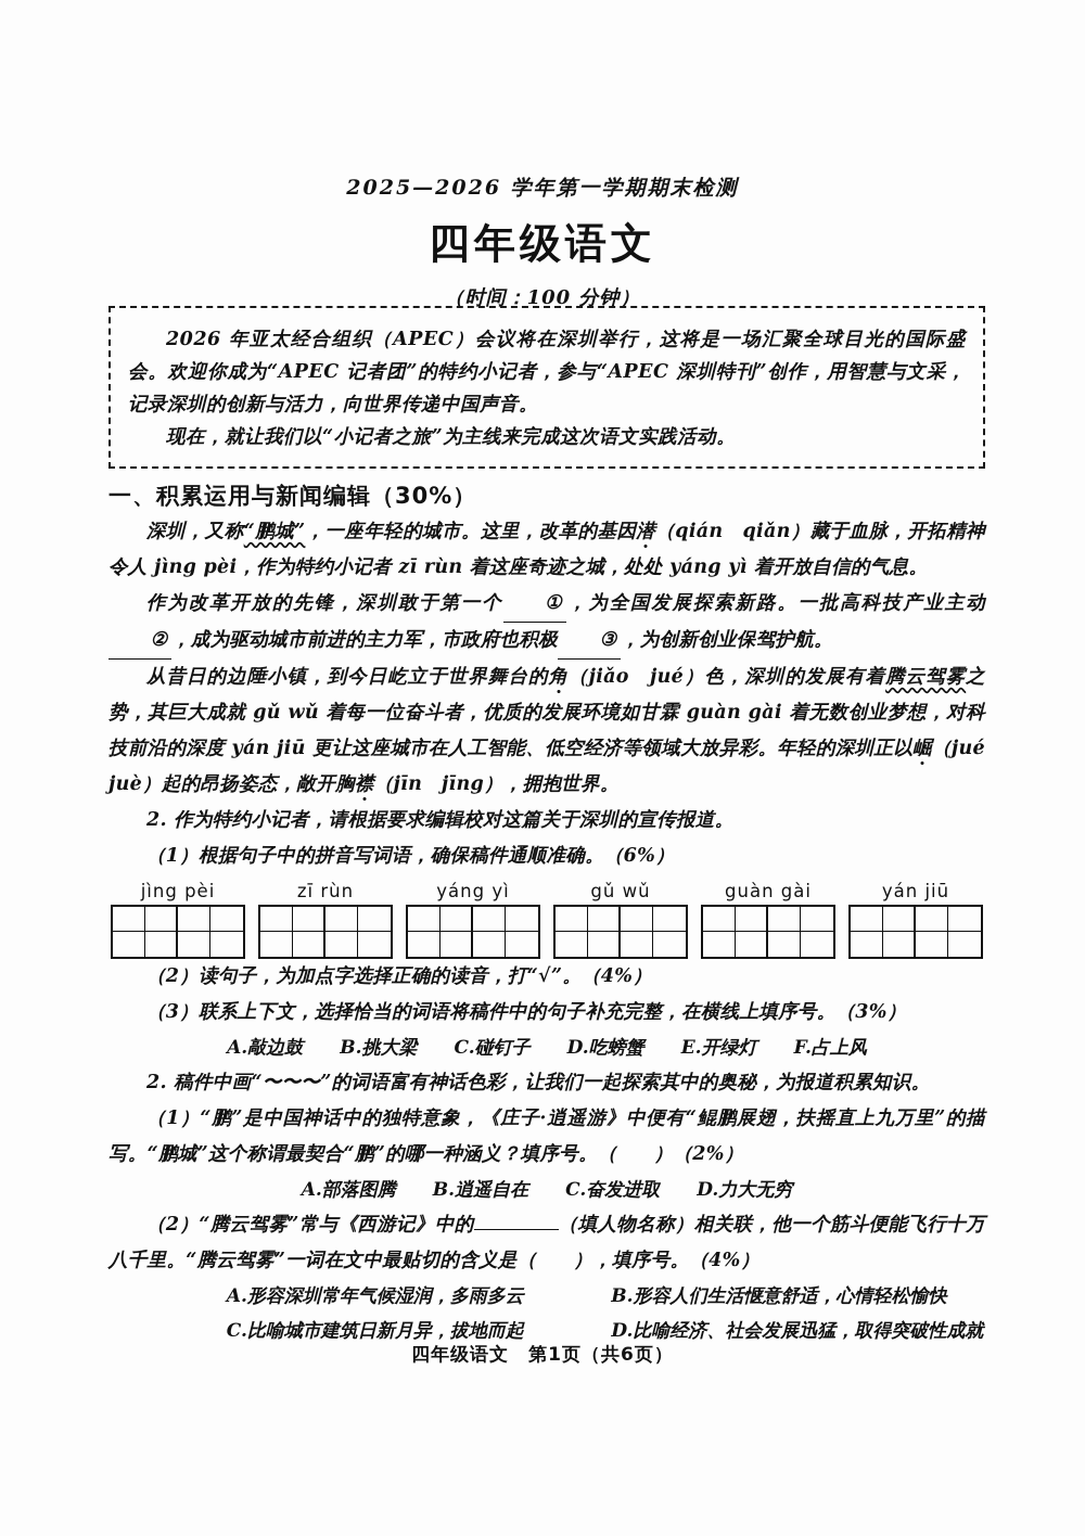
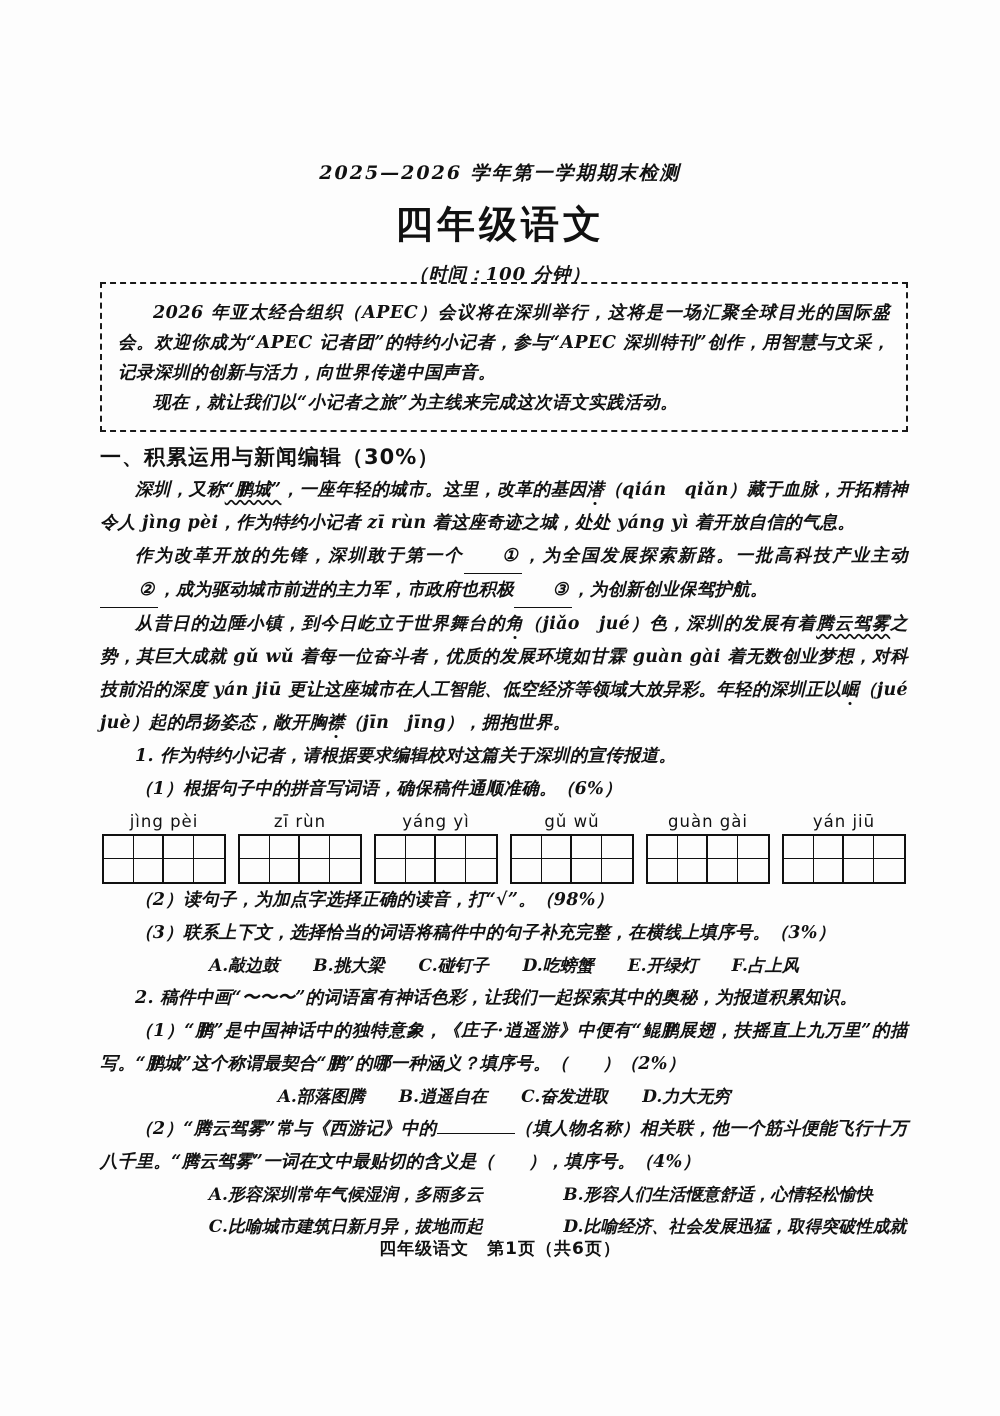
  2025—2026 学年第一学期期末检测
  四年级语文
  （时间：100 分钟）
  2026 年亚太经合组织（APEC）会议将在深圳举行，这将是一场汇聚全球目光的国际盛会。欢迎你成为“APEC 记者团”的特约小记者，参与“APEC 深圳特刊”创作，用智慧与文采，记录深圳的创新与活力，向世界传递中国声音。
  现在，就让我们以“小记者之旅”为主线来完成这次语文实践活动。
  一、积累运用与新闻编辑（30%）
  深圳，又称“鹏城”，一座年轻的城市。这里，改革的基因潜（qián qiǎn）藏于血脉，开拓精神令人 jìng pèi，作为特约小记者 zī rùn 着这座奇迹之城，处处 yáng yì 着开放自信的气息。
  作为改革开放的先锋，深圳敢于第一个 ① ，为全国发展探索新路。一批高科技产业主动② ，成为驱动城市前进的主力军，市政府也积极 ③ ，为创新创业保驾护航。
  从昔日的边陲小镇，到今日屹立于世界舞台的角（jiǎo jué）色，深圳的发展有着腾云驾雾之势，其巨大成就 gǔ wǔ 着每一位奋斗者，优质的发展环境如甘霖 guàn gài 着无数创业梦想，对科技前沿的深度 yán jiū 更让这座城市在人工智能、低空经济等领域大放异彩。年轻的深圳正以崛（jué juè）起的昂扬姿态，敞开胸襟（jīn jīng），拥抱世界。
- 2. 作为特约小记者，请根据要求编辑校对这篇关于深圳的宣传报道。
+ 1. 作为特约小记者，请根据要求编辑校对这篇关于深圳的宣传报道。
  （1）根据句子中的拼音写词语，确保稿件通顺准确。（6%）
  jìng pèi
  zī rùn
  yáng yì
  gǔ wǔ
  guàn gài
  yán jiū
- （2）读句子，为加点字选择正确的读音，打“√”。（4%）
+ （2）读句子，为加点字选择正确的读音，打“√”。（98%）
  （3）联系上下文，选择恰当的词语将稿件中的句子补充完整，在横线上填序号。（3%）
  A.敲边鼓 B.挑大梁 C.碰钉子 D.吃螃蟹 E.开绿灯 F.占上风
  2. 稿件中画“〜〜〜”的词语富有神话色彩，让我们一起探索其中的奥秘，为报道积累知识。
  （1）“鹏”是中国神话中的独特意象，《庄子·逍遥游》中便有“鲲鹏展翅，扶摇直上九万里”的描写。“鹏城”这个称谓最契合“鹏”的哪一种涵义？填序号。（ ）（2%）
  A.部落图腾 B.逍遥自在 C.奋发进取 D.力大无穷
  （2）“腾云驾雾”常与《西游记》中的 （填人物名称）相关联，他一个筋斗便能飞行十万八千里。“腾云驾雾”一词在文中最贴切的含义是（ ），填序号。（4%）
  A.形容深圳常年气候湿润，多雨多云 B.形容人们生活惬意舒适，心情轻松愉快
  C.比喻城市建筑日新月异，拔地而起 D.比喻经济、社会发展迅猛，取得突破性成就
  四年级语文 第1页（共6页）
